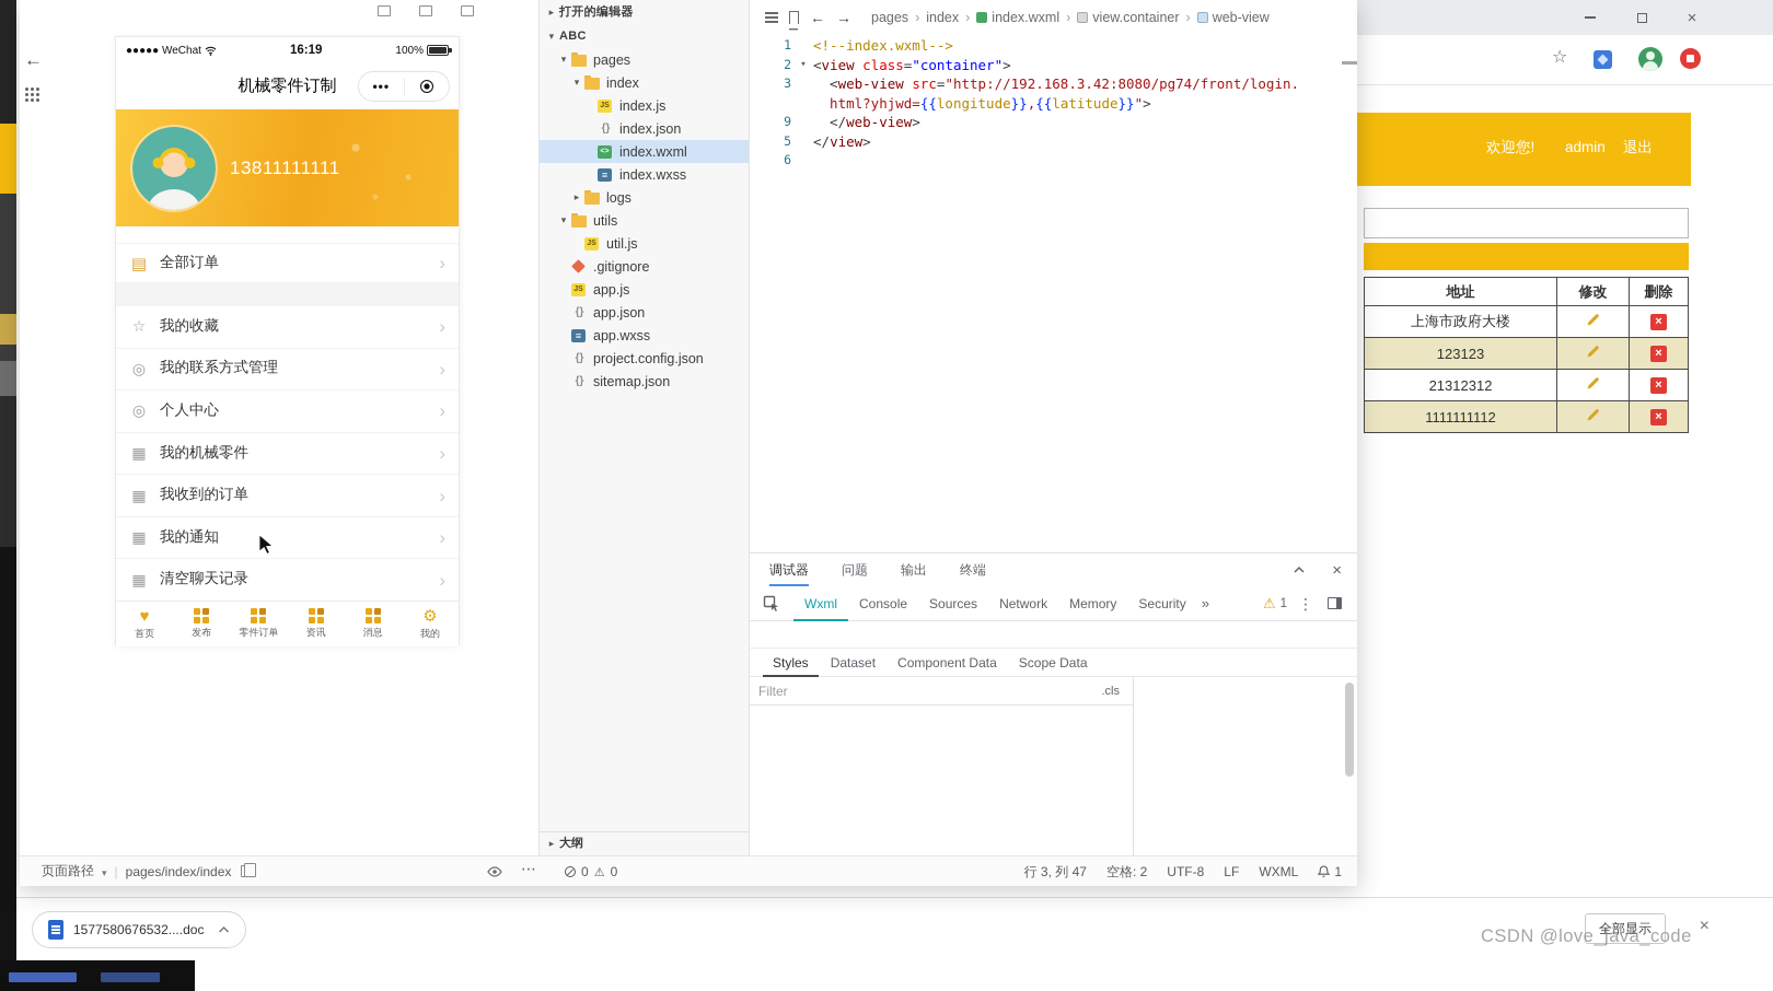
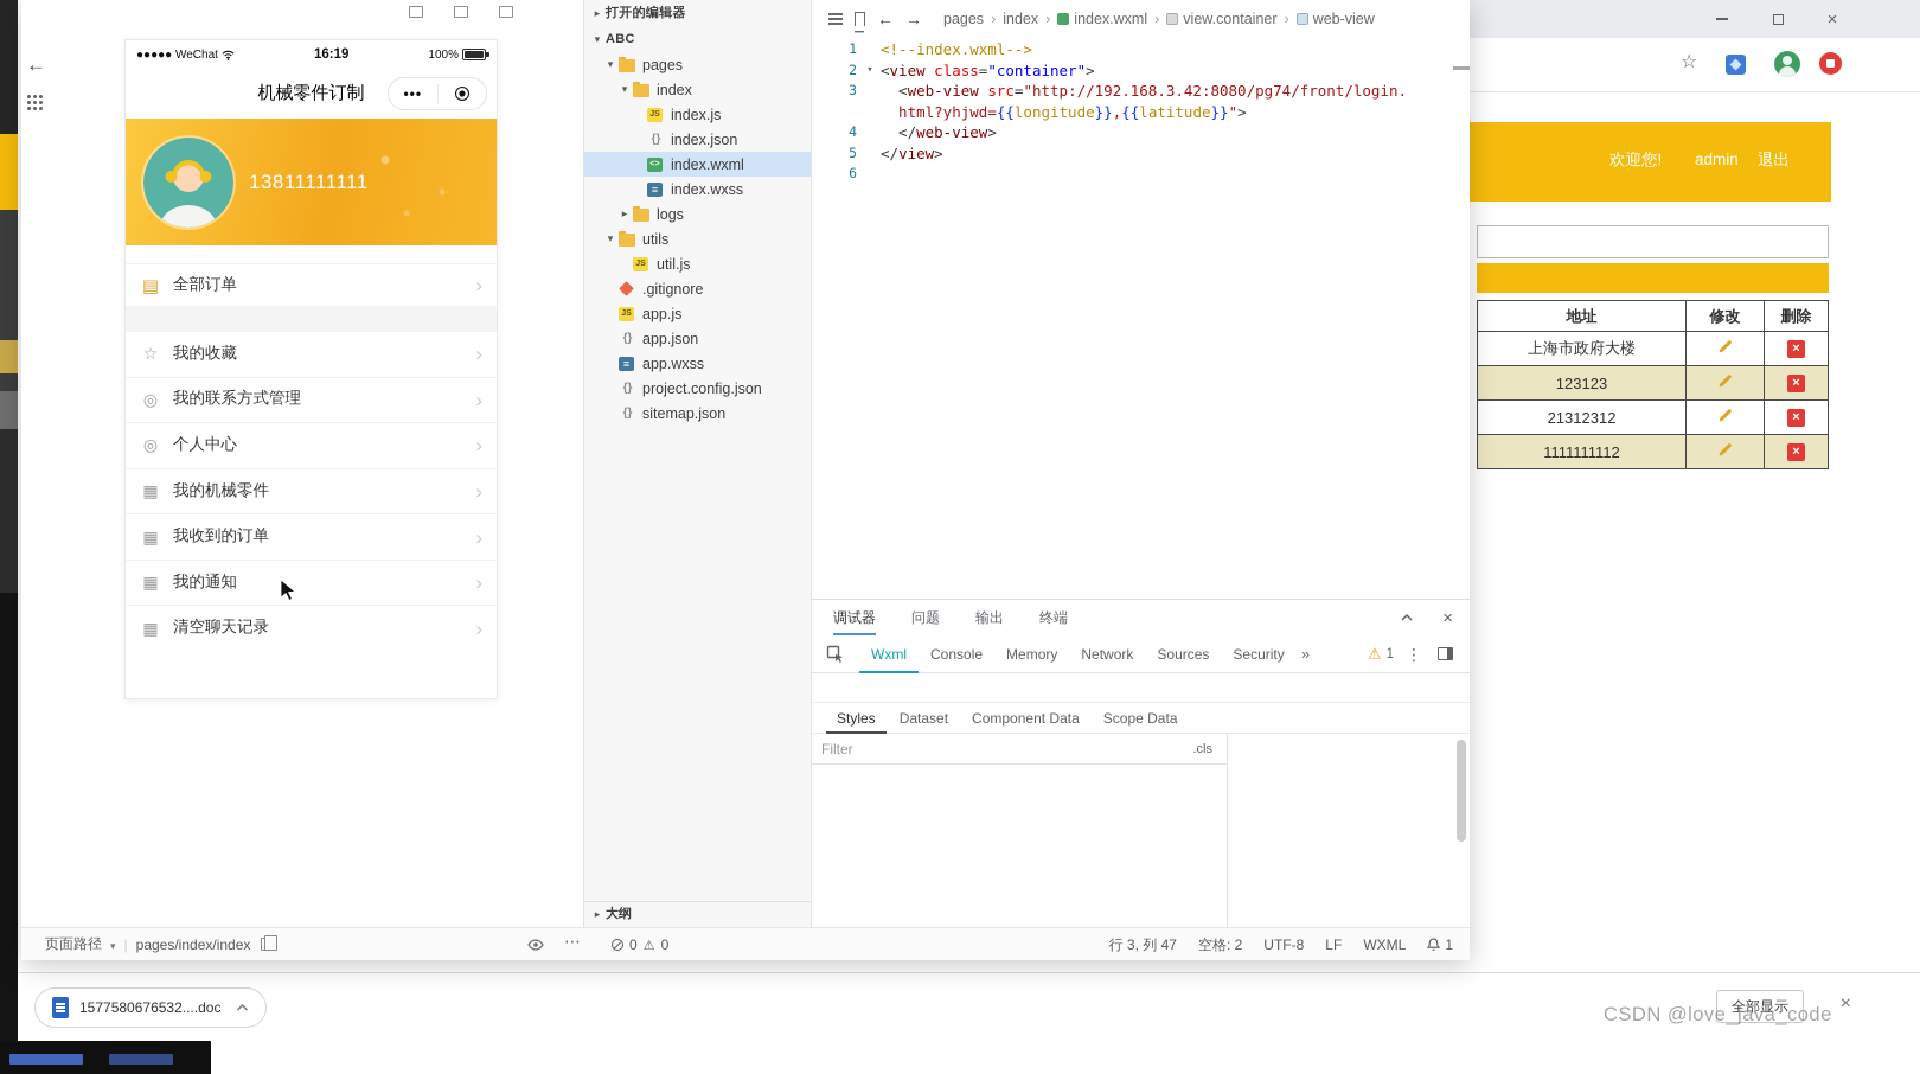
  ←
  ×
  ☆
  欢迎您!
  admin
  退出
  地址
  修改
  删除
  上海市政府大楼
  ×
  123123
  ×
  21312312
  ×
  1111111112
  ×
  ●●●●● WeChat
  16:19
  100%
  机械零件订制
  •••
  138111111
  全部订单
  ›
  ☆
  我的收藏
  ›
  ◎
  我的联系方式管理
  ›
  ◎
  个人中心
  ›
  ▦
  我的机械零件
  ›
  ▦
  我收到的订单
  ›
  ▦
  我的通知
  ›
  ▦
  清空聊天记录
  ›
- ♥
- 首页
- 发布
- 零件订单
- 资讯
- 消息
- ⚙
- 我的
  打开的编辑器
  ABC
  ▾
  pages
  ▾
  index
  index.js
  index.json
  index.wxml
  index.wxss
  ▸
  logs
  ▾
  utils
  util.js
  .gitignore
  app.js
  app.json
  app.wxss
  project.config.json
  sitemap.json
  大纲
  ←
  →
  pages
  ›
  index
  ›
  index.wxml
  ›
  view.container
  ›
  web-view
  1
  <!--index.wxml-->
  2
  ▾
  <view class="container">
  3
  <web-view src="http://192.168.3.42:8080/pg74/front/login.
  html?yhjwd={{longitude}},{{latitude}}">
- 9
+ 4
  </web-view>
  5
  </view>
  6
  调试器
  问题
  输出
  终端
  ×
  Wxml
  Console
- Sources
+ Memory
  Network
- Memory
+ Sources
  Security
  »
  1
  Styles
  Dataset
  Component Data
  Scope Data
  Filter
  .cls
  页面路径
  pages/index/index
  0
  0
  行 3, 列 47
  空格: 2
  UTF-8
  LF
  WXML
  1
  1577580676532....doc
  全部显示
  ×
  CSDN @love_java_code
